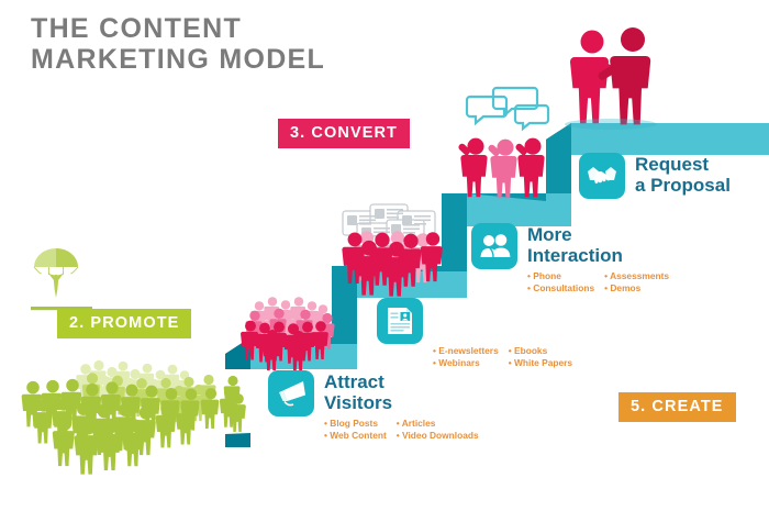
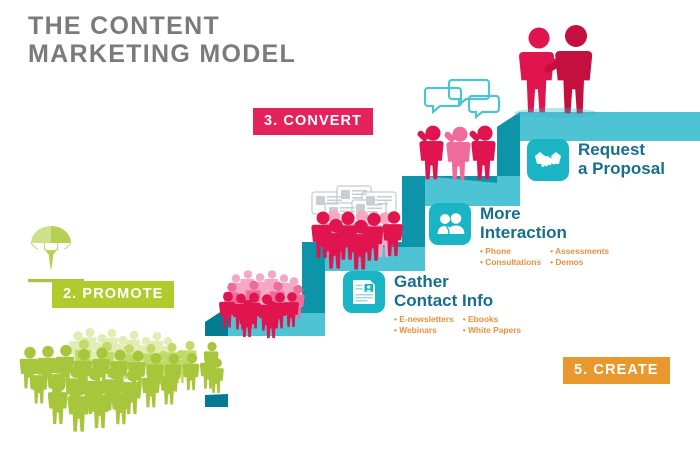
  THE CONTENT
  MARKETING MODEL
  3. CONVERT
  2. PROMOTE
  5. CREATE
  Request
  a Proposal
  More
  Interaction
  Phone
  Consultations
  Assessments
  Demos
+ Gather
+ Contact Info
  E-newsletters
  Webinars
  Ebooks
  White Papers
- Attract
- Visitors
- Blog Posts
- Web Content
- Articles
- Video Downloads
